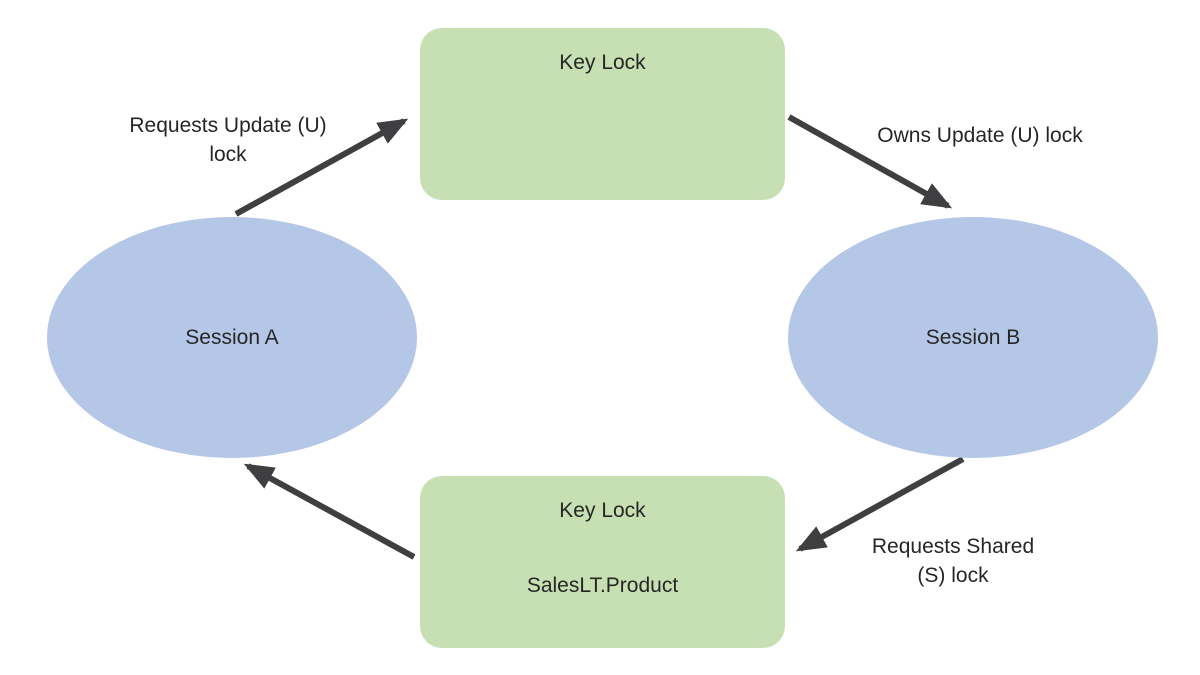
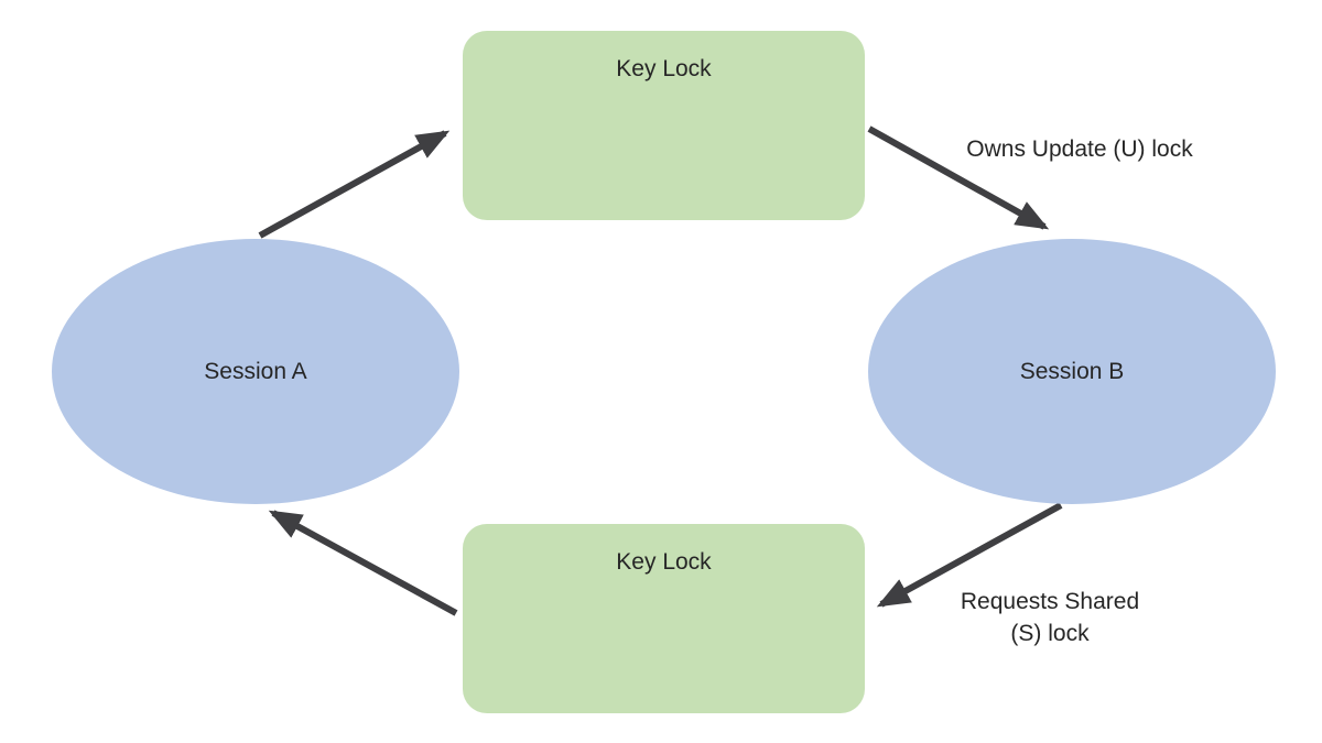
  Session A
  Session B
  Key Lock
  Key Lock
- SalesLT.Product
- Requests Update (U)
- lock
  Owns Update (U) lock
  Requests Shared
  (S) lock
